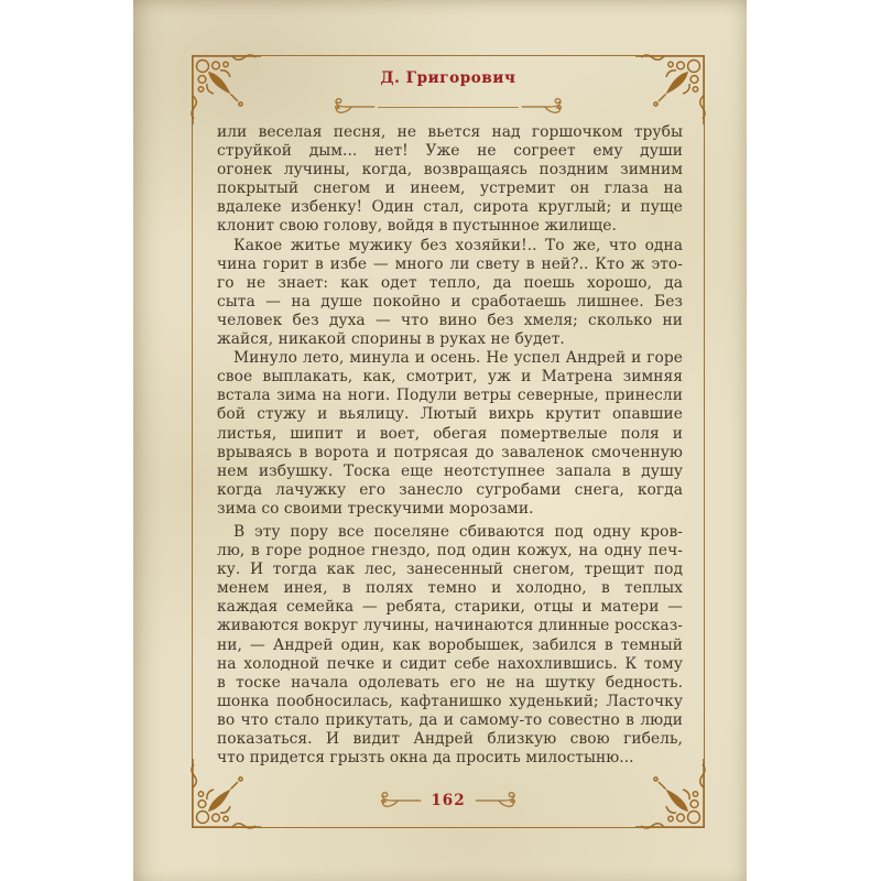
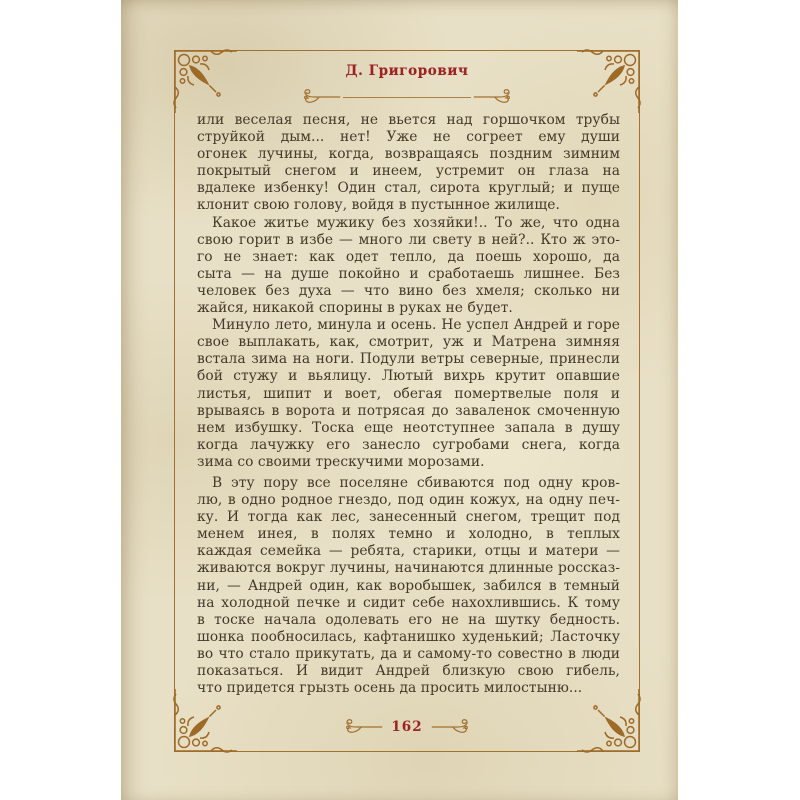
  Д. Григорович
  или веселая песня, не вьется над горшочком трубы
  струйкой дым... нет! Уже не согреет ему души
  огонек лучины, когда, возвращаясь поздним зимним
  покрытый снегом и инеем, устремит он глаза на
  вдалеке избенку! Один стал, сирота круглый; и пуще
  клонит свою голову, войдя в пустынное жилище.
  Какое житье мужику без хозяйки!.. То же, что одна
- чина горит в избе — много ли свету в ней?.. Кто ж это-
+ свою горит в избе — много ли свету в ней?.. Кто ж это-
  го не знает: как одет тепло, да поешь хорошо, да
  сыта — на душе покойно и сработаешь лишнее. Без
  человек без духа — что вино без хмеля; сколько ни
  жайся, никакой спорины в руках не будет.
  Минуло лето, минула и осень. Не успел Андрей и горе
  свое выплакать, как, смотрит, уж и Матрена зимняя
  встала зима на ноги. Подули ветры северные, принесли
  бой стужу и вьялицу. Лютый вихрь крутит опавшие
  листья, шипит и воет, обегая помертвелые поля и
  врываясь в ворота и потрясая до заваленок смоченную
  нем избушку. Тоска еще неотступнее запала в душу
  когда лачужку его занесло сугробами снега, когда
  зима со своими трескучими морозами.
  В эту пору все поселяне сбиваются под одну кров-
- лю, в горе родное гнездо, под один кожух, на одну печ-
+ лю, в одно родное гнездо, под один кожух, на одну печ-
  ку. И тогда как лес, занесенный снегом, трещит под
  менем инея, в полях темно и холодно, в теплых
  каждая семейка — ребята, старики, отцы и матери —
  живаются вокруг лучины, начинаются длинные россказ-
  ни, — Андрей один, как воробышек, забился в темный
  на холодной печке и сидит себе нахохлившись. К тому
  в тоске начала одолевать его не на шутку бедность.
  шонка пообносилась, кафтанишко худенький; Ласточку
  во что стало прикутать, да и самому-то совестно в люди
  показаться. И видит Андрей близкую свою гибель,
- что придется грызть окна да просить милостыню...
+ что придется грызть осень да просить милостыню...
  162
